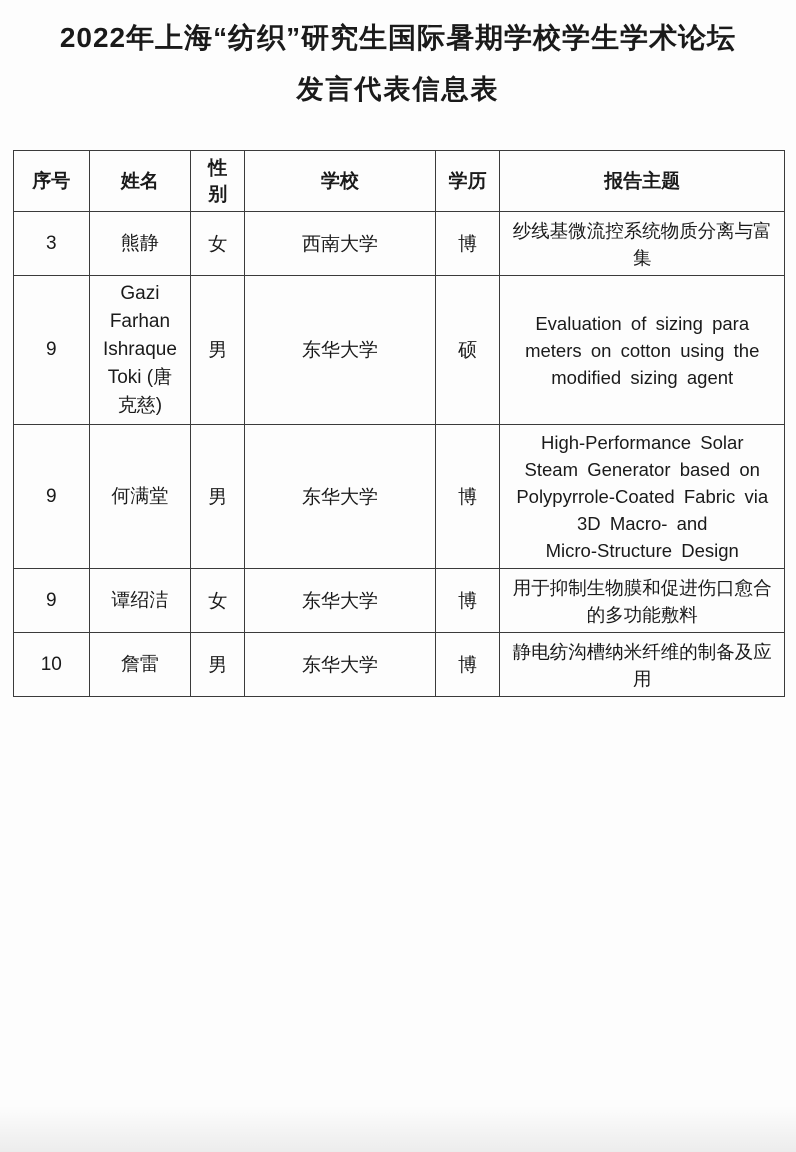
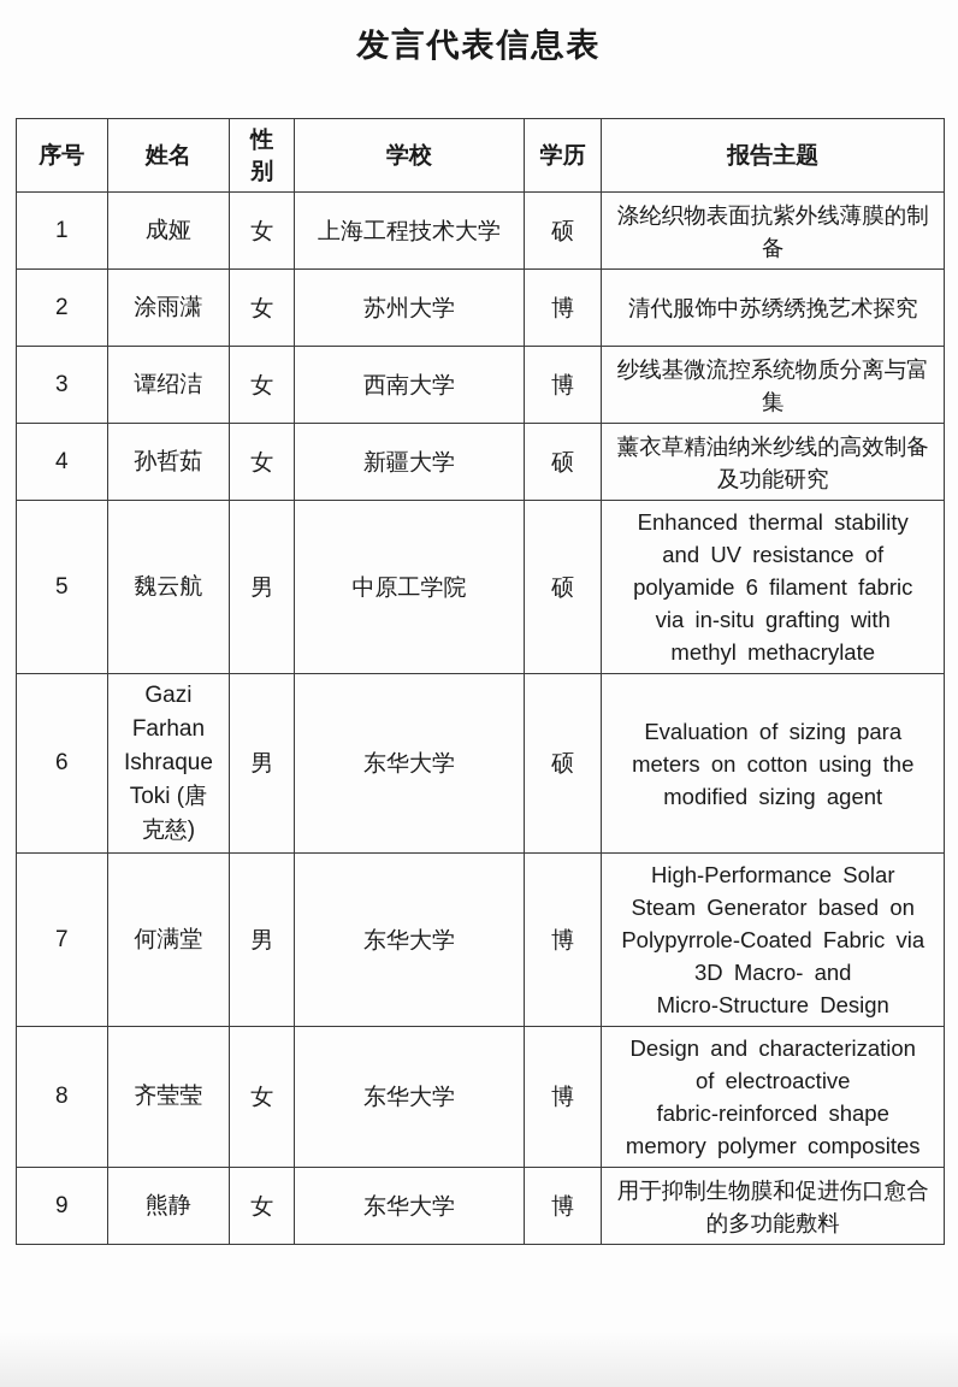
- 2022年上海“纺织”研究生国际暑期学校学生学术论坛
  发言代表信息表
  序号	姓名	性别	学校	学历	报告主题
+ 1	成娅	女	上海工程技术大学	硕	涤纶织物表面抗紫外线薄膜的制 备
+ 2	涂雨潇	女	苏州大学	博	清代服饰中苏绣绣挽艺术探究
- 3	熊静	女	西南大学	博	纱线基微流控系统物质分离与富 集
+ 3	谭绍洁	女	西南大学	博	纱线基微流控系统物质分离与富 集
+ 4	孙哲茹	女	新疆大学	硕	薰衣草精油纳米纱线的高效制备 及功能研究
+ 5	魏云航	男	中原工学院	硕	Enhanced thermal stability and UV resistance of polyamide 6 filament fabric via in-situ grafting with methyl methacrylate
- 9	Gazi Farhan Ishraque Toki (唐 克慈)	男	东华大学	硕	Evaluation of sizing para meters on cotton using the modified sizing agent
+ 6	Gazi Farhan Ishraque Toki (唐 克慈)	男	东华大学	硕	Evaluation of sizing para meters on cotton using the modified sizing agent
- 9	何满堂	男	东华大学	博	High-Performance Solar Steam Generator based on Polypyrrole-Coated Fabric via 3D Macro- and Micro-Structure Design
+ 7	何满堂	男	东华大学	博	High-Performance Solar Steam Generator based on Polypyrrole-Coated Fabric via 3D Macro- and Micro-Structure Design
+ 8	齐莹莹	女	东华大学	博	Design and characterization of electroactive fabric-reinforced shape memory polymer composites
- 9	谭绍洁	女	东华大学	博	用于抑制生物膜和促进伤口愈合 的多功能敷料
+ 9	熊静	女	东华大学	博	用于抑制生物膜和促进伤口愈合 的多功能敷料
- 10	詹雷	男	东华大学	博	静电纺沟槽纳米纤维的制备及应 用
